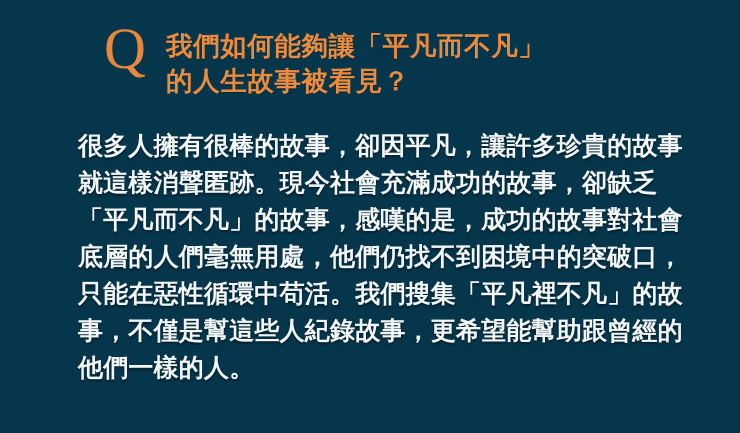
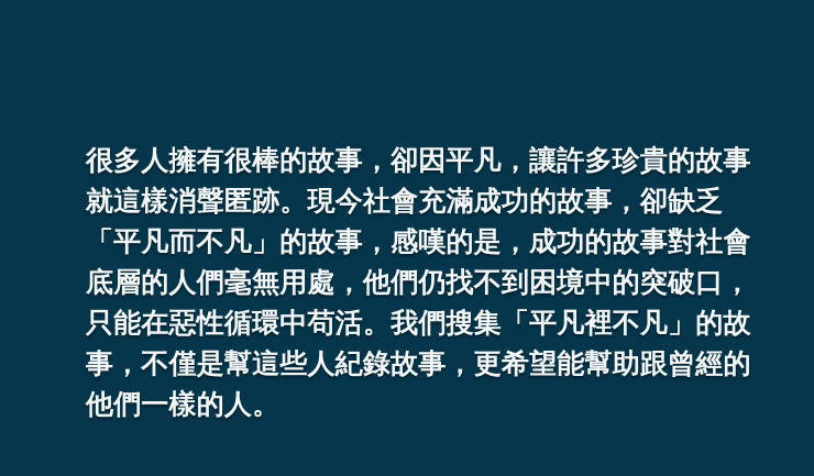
- Q
- 我們如何能夠讓「平凡而不凡」
- 的人生故事被看見？
  很多人擁有很棒的故事，卻因平凡，讓許多珍貴的故事就這樣消聲匿跡。現今社會充滿成功的故事，卻缺乏「平凡而不凡」的故事，感嘆的是，成功的故事對社會底層的人們毫無用處，他們仍找不到困境中的突破口，只能在惡性循環中苟活。我們搜集「平凡裡不凡」的故事，不僅是幫這些人紀錄故事，更希望能幫助跟曾經的他們一樣的人。
